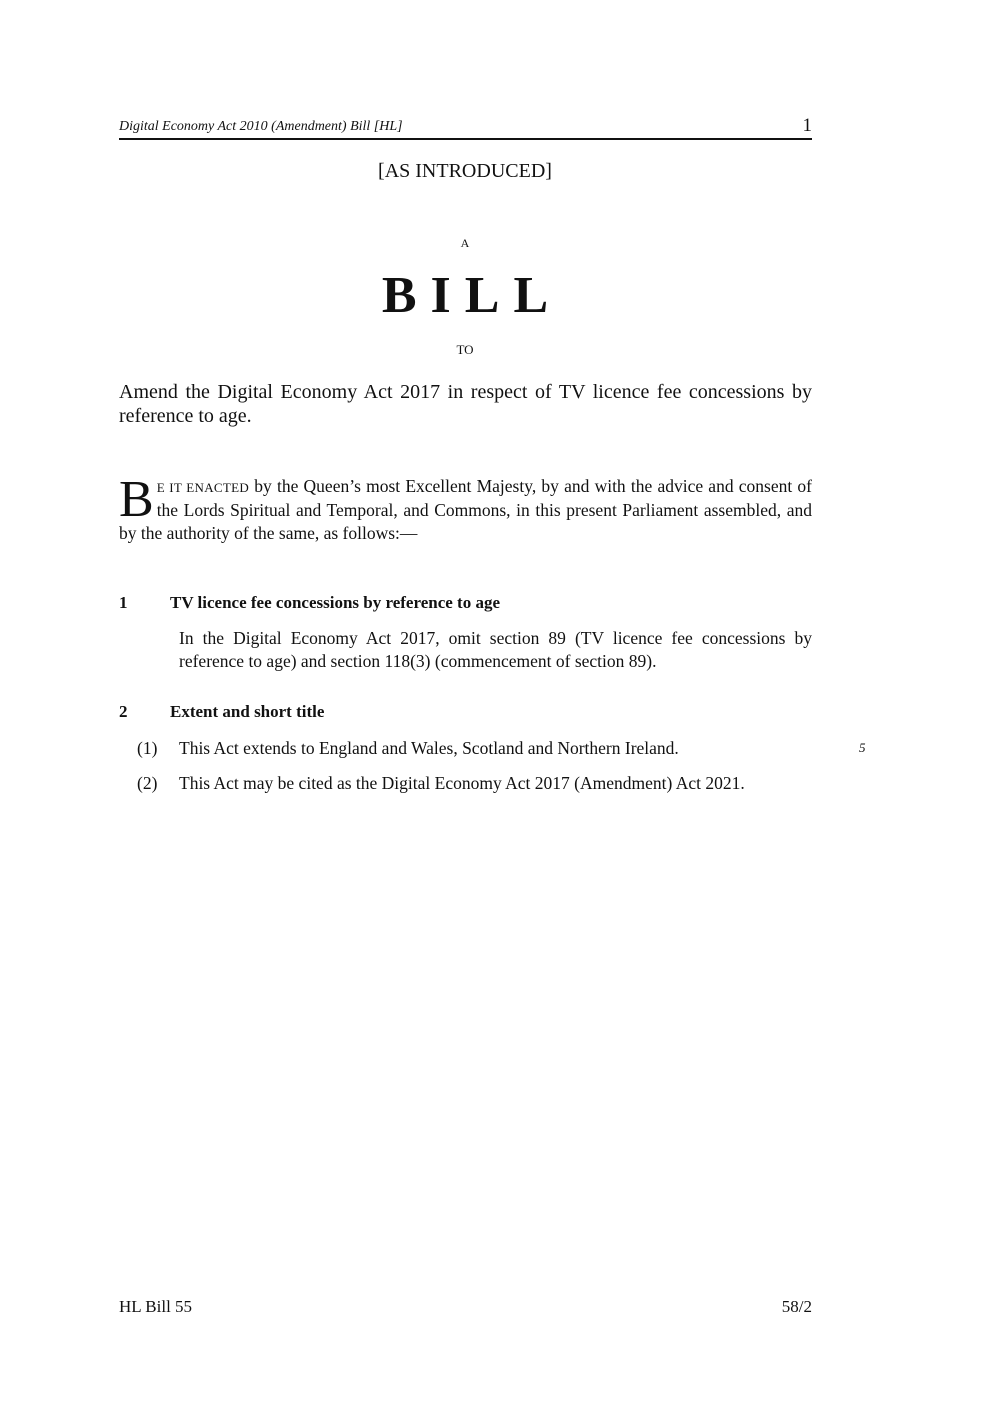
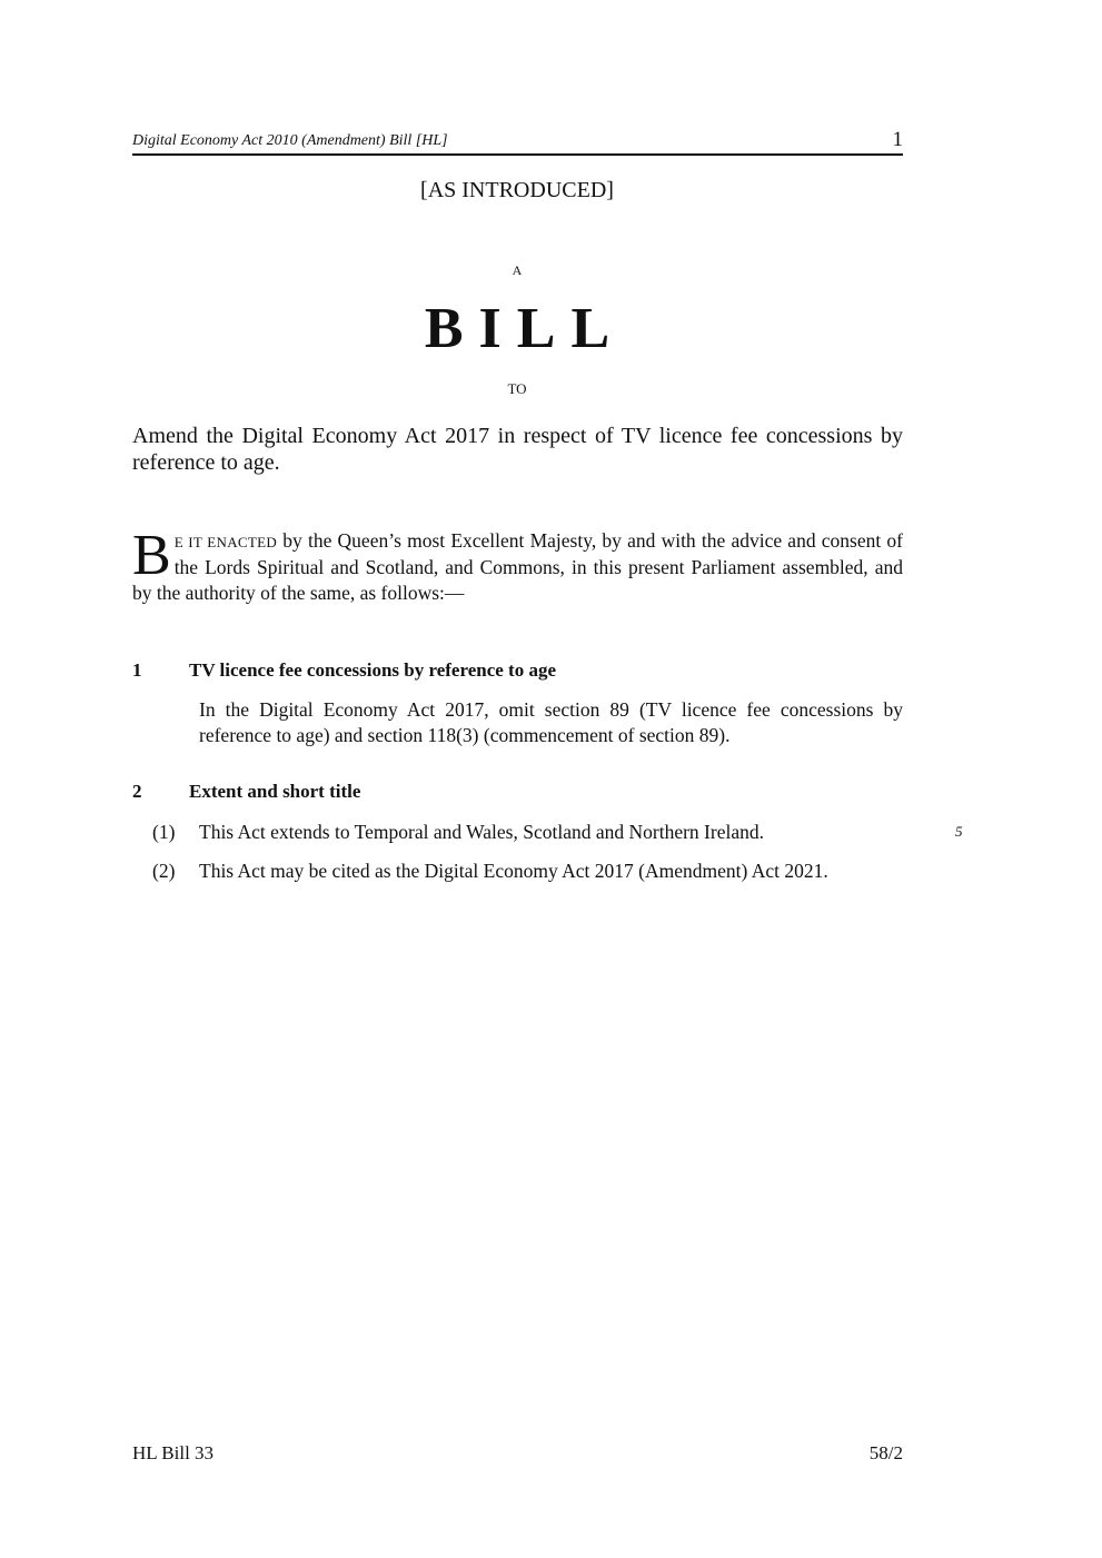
  Digital Economy Act 2010 (Amendment) Bill [HL]
  1
  [AS INTRODUCED]
  A
  BILL
  TO
  Amend the Digital Economy Act 2017 in respect of TV licence fee concessions by reference to age.
  B
- E IT ENACTED by the Queen’s most Excellent Majesty, by and with the advice and consent of the Lords Spiritual and Temporal, and Commons, in this present Parliament assembled, and by the authority of the same, as follows:—
+ E IT ENACTED by the Queen’s most Excellent Majesty, by and with the advice and consent of the Lords Spiritual and Scotland, and Commons, in this present Parliament assembled, and by the authority of the same, as follows:—
  1
  TV licence fee concessions by reference to age
  In the Digital Economy Act 2017, omit section 89 (TV licence fee concessions by reference to age) and section 118(3) (commencement of section 89).
  2
  Extent and short title
  (1)
- This Act extends to England and Wales, Scotland and Northern Ireland.
+ This Act extends to Temporal and Wales, Scotland and Northern Ireland.
  5
  (2)
  This Act may be cited as the Digital Economy Act 2017 (Amendment) Act 2021.
- HL Bill 55
+ HL Bill 33
  58/2
